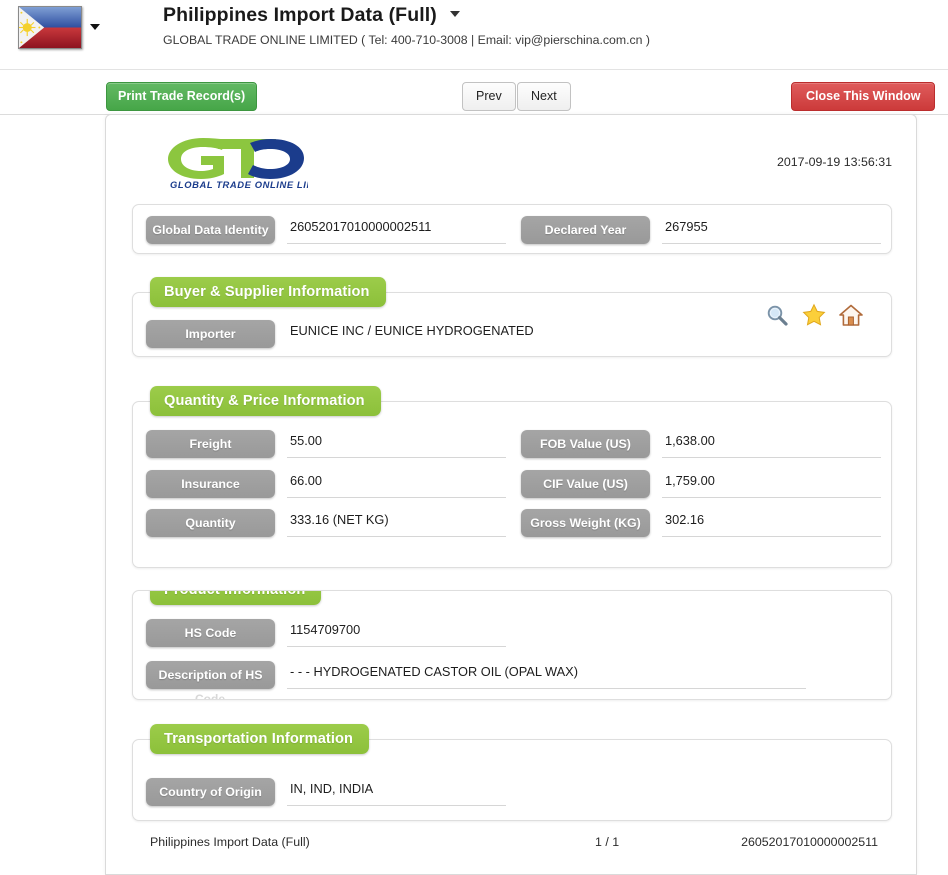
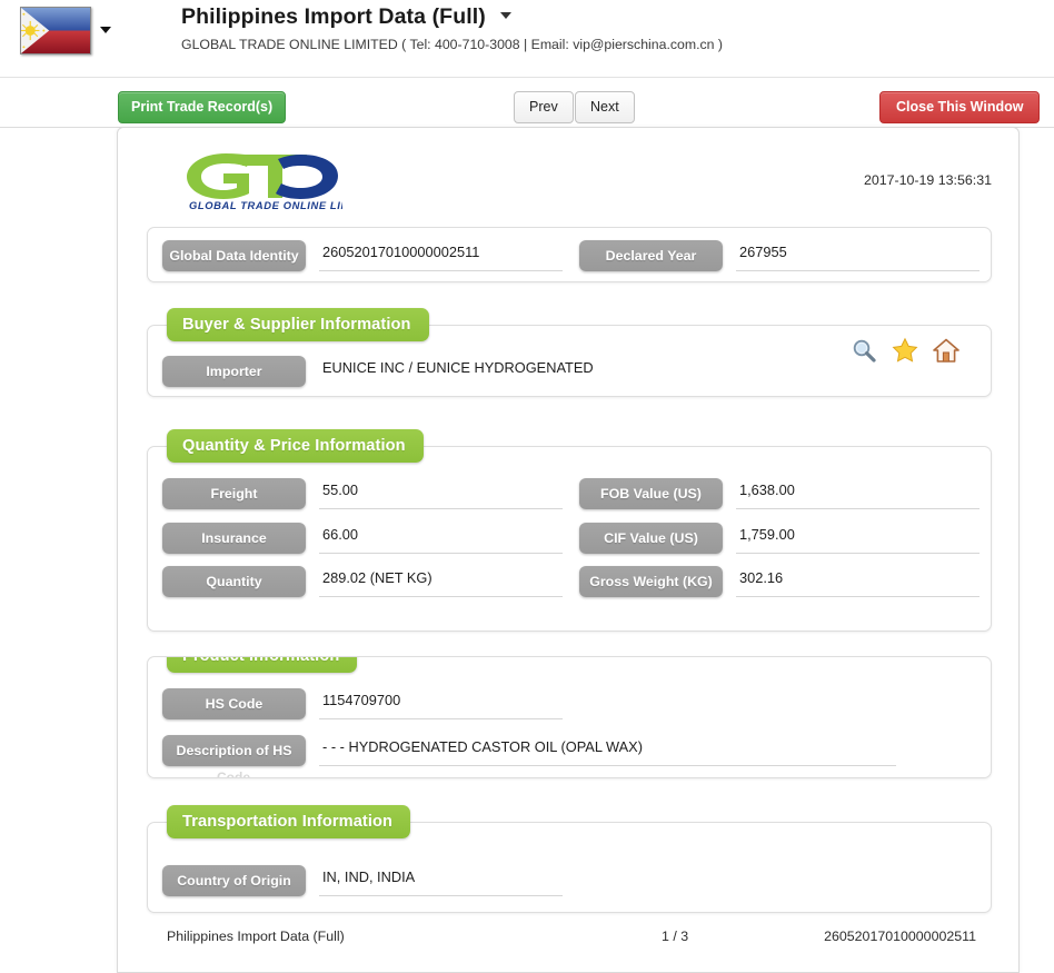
  Philippines Import Data (Full)
  GLOBAL TRADE ONLINE LIMITED ( Tel: 400-710-3008 | Email: vip@pierschina.com.cn )
  Print Trade Record(s)
  Prev
  Next
  Close This Window
  GLOBAL TRADE ONLINE LI
- 2017-09-19 13:56:31
+ 2017-10-19 13:56:31
  Global Data Identity
  26052017010000002511
  Declared Year
  267955
  Buyer & Supplier Information
  Importer
  EUNICE INC / EUNICE HYDROGENATED
  Quantity & Price Information
  Freight
  55.00
  Insurance
  66.00
  Quantity
- 333.16 (NET KG)
+ 289.02 (NET KG)
  FOB Value (US)
  1,638.00
  CIF Value (US)
  1,759.00
  Gross Weight (KG)
  302.16
  HS Code
  1154709700
  Description of HS
  - - - HYDROGENATED CASTOR OIL (OPAL WAX)
  Transportation Information
  Country of Origin
  IN, IND, INDIA
  Philippines Import Data (Full)
- 1 / 1
+ 1 / 3
  26052017010000002511
